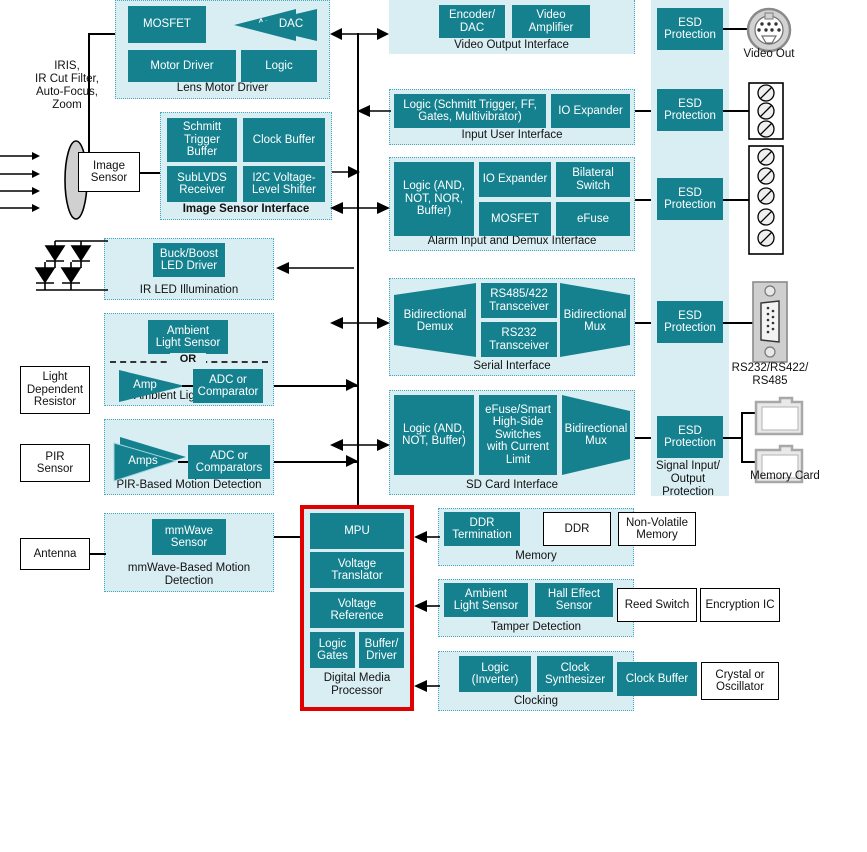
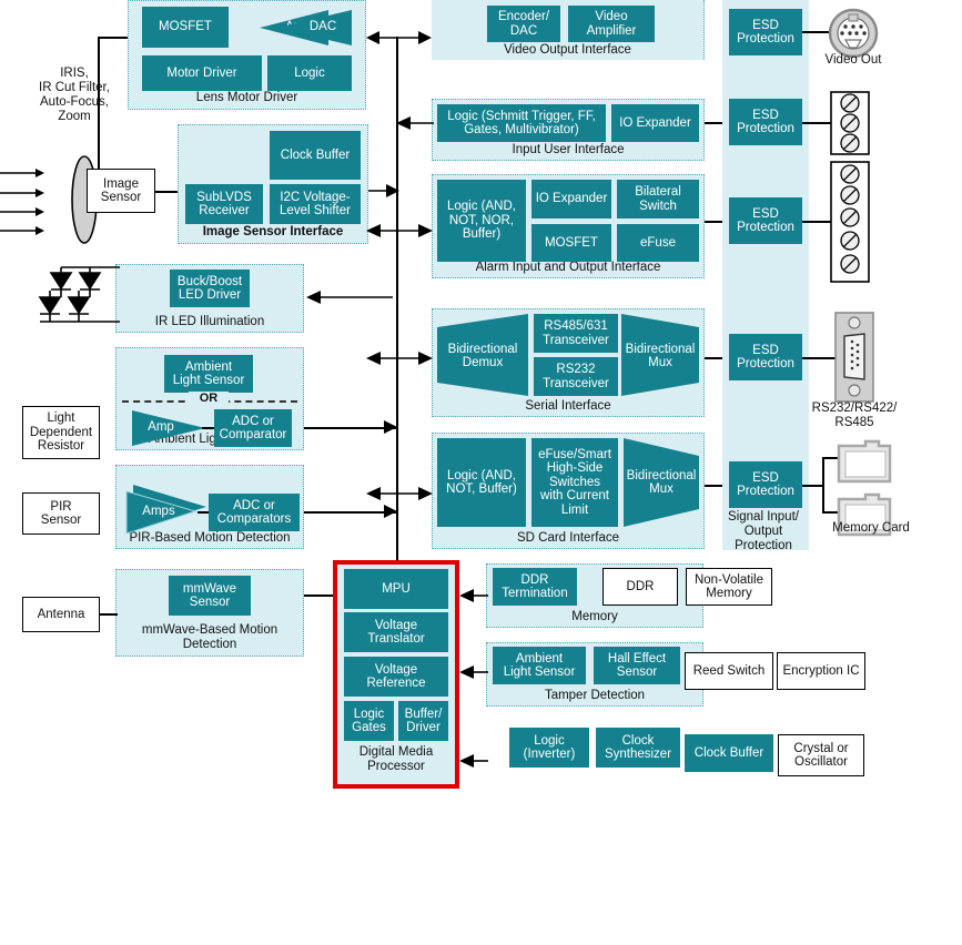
  IRIS,
  IR Cut Filter,
  Auto-Focus,
  Zoom
  Image
  Sensor
  Lens Motor Driver
  MOSFET
  DAC
  Motor Driver
  Logic
  Image Sensor Interface
- Schmitt
- Trigger
- Buffer
  Clock Buffer
  SubLVDS
  Receiver
  I2C Voltage-
  Level Shifter
  IR LED Illumination
  Buck/Boost
  LED Driver
  Ambient
  Light Sensor
  OR
  Amp
  ADC or
  Comparator
  Light
  Dependent
  Resistor
  PIR-Based Motion Detection
  PIR
  Sensor
  Amps
  ADC or
  Comparators
  mmWave-Based Motion
  Detection
  mmWave
  Sensor
  Antenna
  Video Output Interface
  Encoder/
  DAC
  Video
  Amplifier
  Input User Interface
  Logic (Schmitt Trigger, FF,
  Gates, Multivibrator)
  IO Expander
- Alarm Input and Demux Interface
+ Alarm Input and Output Interface
  Logic (AND,
  NOT, NOR,
  Buffer)
  IO Expander
  Bilateral
  Switch
  MOSFET
  eFuse
  Serial Interface
  Bidirectional
  Demux
- RS485/422
+ RS485/631
  Transceiver
  RS232
  Transceiver
  Bidirectional
  Mux
  SD Card Interface
  Logic (AND,
  NOT, Buffer)
  eFuse/Smart
  High-Side
  Switches
  with Current
  Limit
  Bidirectional
  Mux
  MPU
  Voltage
  Translator
  Voltage
  Reference
  Logic
  Gates
  Buffer/
  Driver
  Digital Media
  Processor
  Memory
  DDR
  Termination
  DDR
  Non-Volatile
  Memory
  Tamper Detection
  Ambient
  Light Sensor
  Hall Effect
  Sensor
  Reed Switch
  Encryption IC
- Clocking
  Logic
  (Inverter)
  Clock
  Synthesizer
  Clock Buffer
  Crystal or
  Oscillator
  ESD
  Protection
  ESD
  Protection
  ESD
  Protection
  ESD
  Protection
  ESD
  Protection
  Signal Input/
  Output
  Protection
  Video Out
  RS232/RS422/
  RS485
  Memory Card
